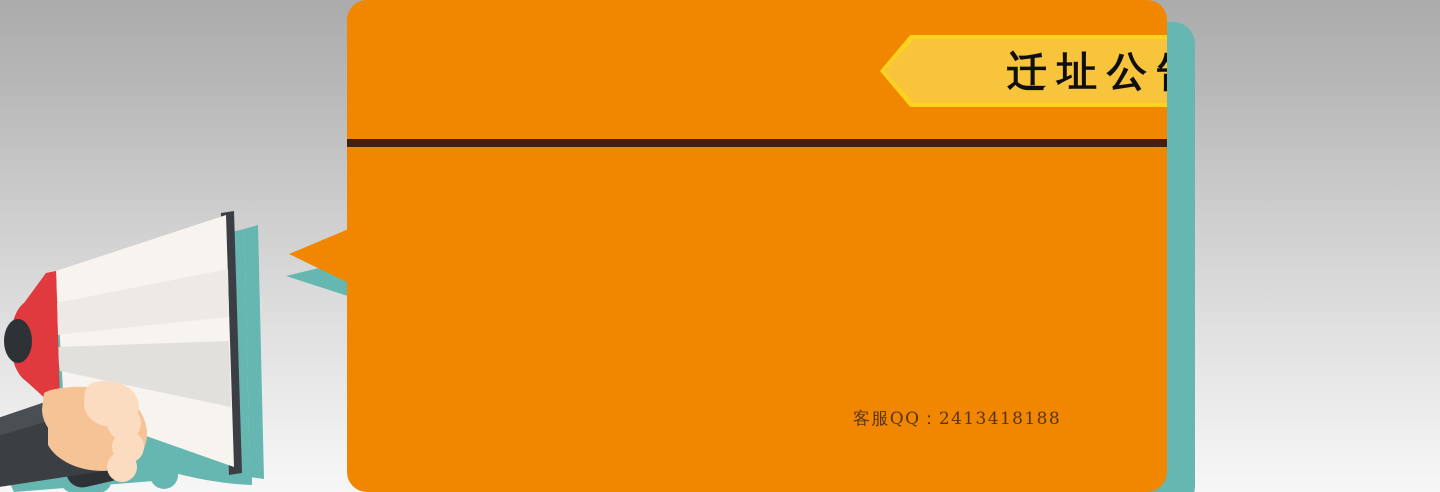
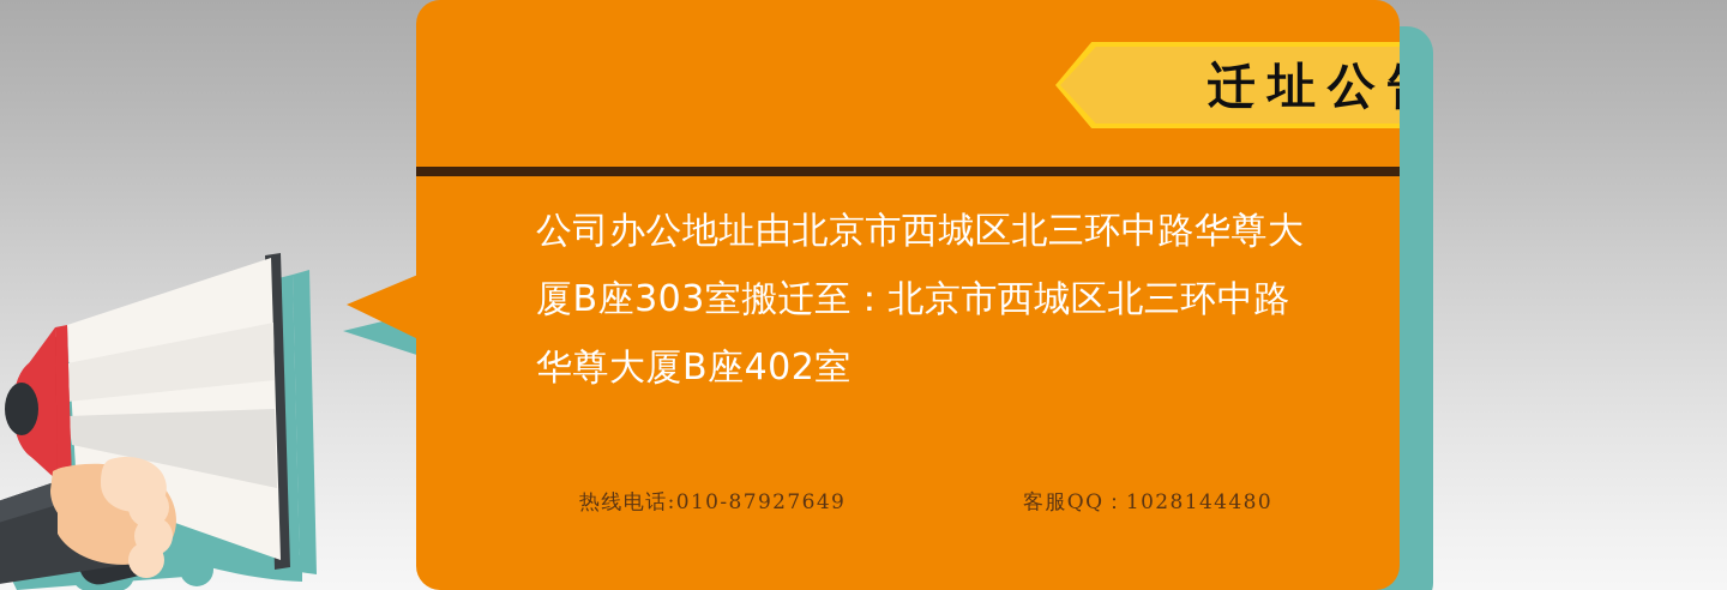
  迁址公
+ 公司办公地址由北京市西城区北三环中路华尊大厦B座303室搬迁至：北京市西城区北三环中路华尊大厦B座402室
+ 热线电话:010-87927649
- 客服QQ：2413418188
+ 客服QQ：1028144480
